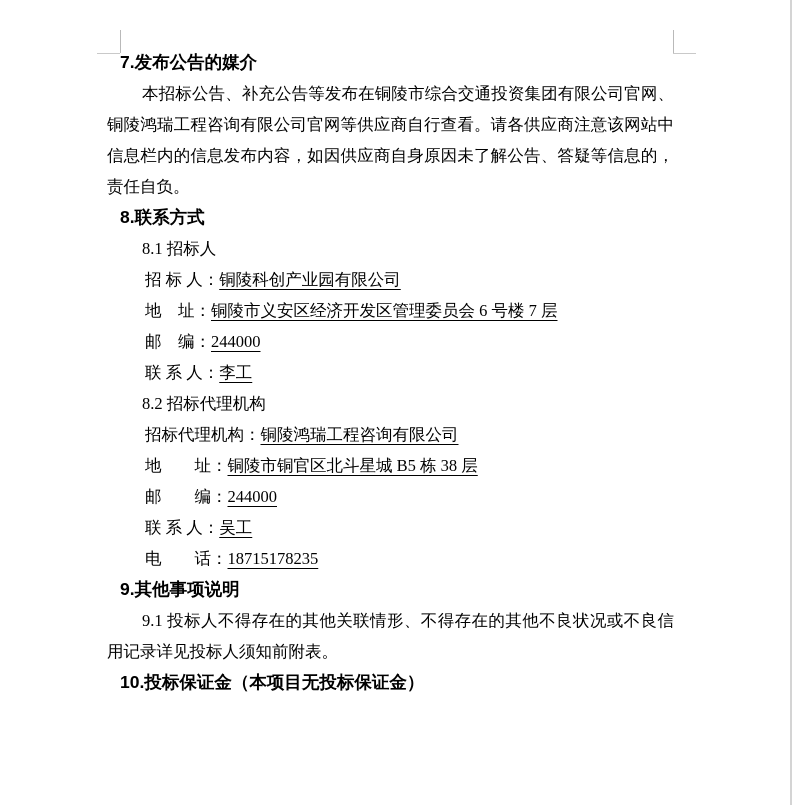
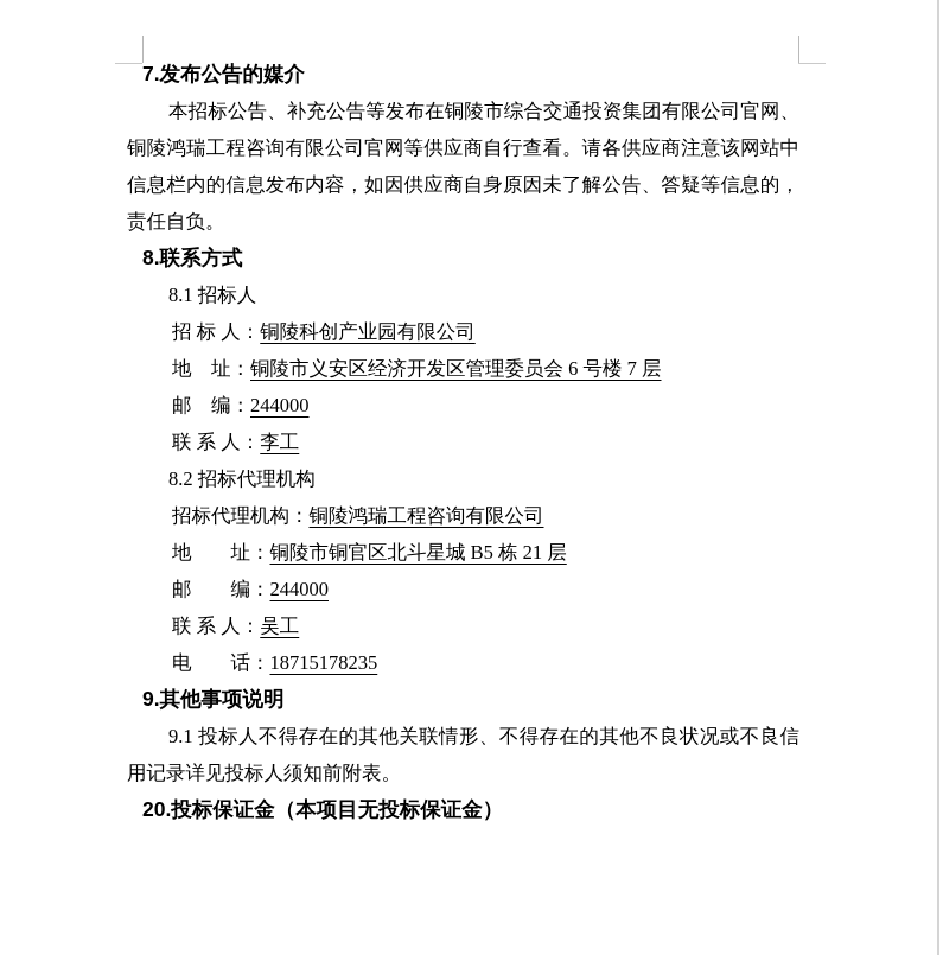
  7.发布公告的媒介
  本招标公告、补充公告等发布在铜陵市综合交通投资集团有限公司官网、铜陵鸿瑞工程咨询有限公司官网等供应商自行查看。请各供应商注意该网站中信息栏内的信息发布内容，如因供应商自身原因未了解公告、答疑等信息的，责任自负。
  8.联系方式
  8.1 招标人
  招 标 人：铜陵科创产业园有限公司
  地 址：铜陵市义安区经济开发区管理委员会 6 号楼 7 层
  邮 编：244000
  联 系 人：李工
  8.2 招标代理机构
  招标代理机构：铜陵鸿瑞工程咨询有限公司
- 地 址：铜陵市铜官区北斗星城 B5 栋 38 层
+ 地 址：铜陵市铜官区北斗星城 B5 栋 21 层
  邮 编：244000
  联 系 人：吴工
  电 话：18715178235
  9.其他事项说明
  9.1 投标人不得存在的其他关联情形、不得存在的其他不良状况或不良信用记录详见投标人须知前附表。
- 10.投标保证金（本项目无投标保证金）
+ 20.投标保证金（本项目无投标保证金）
